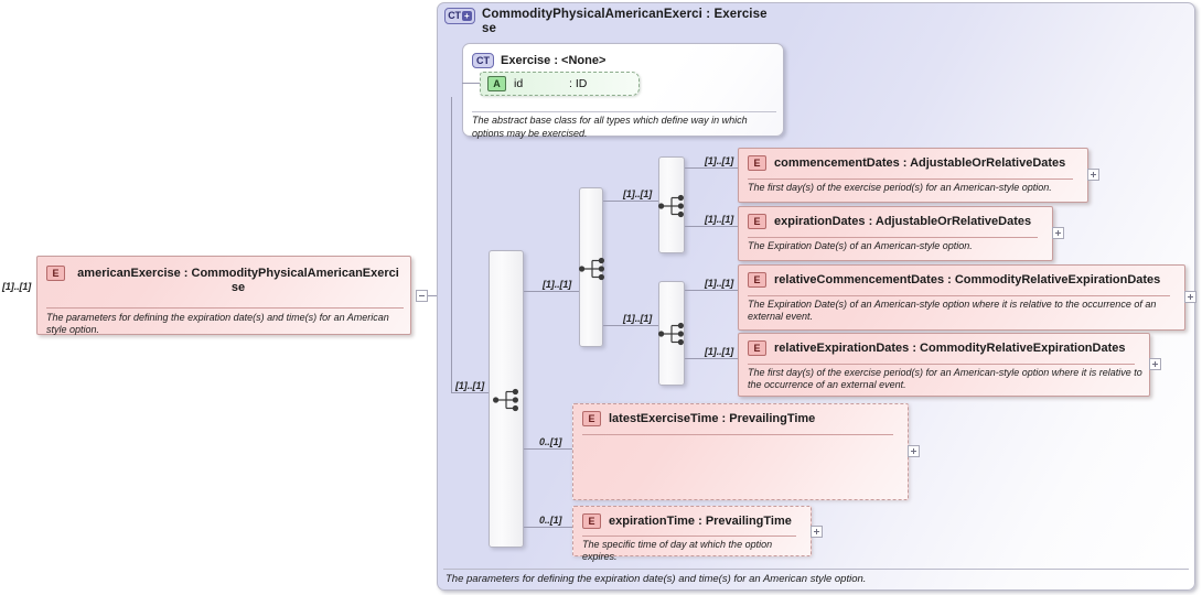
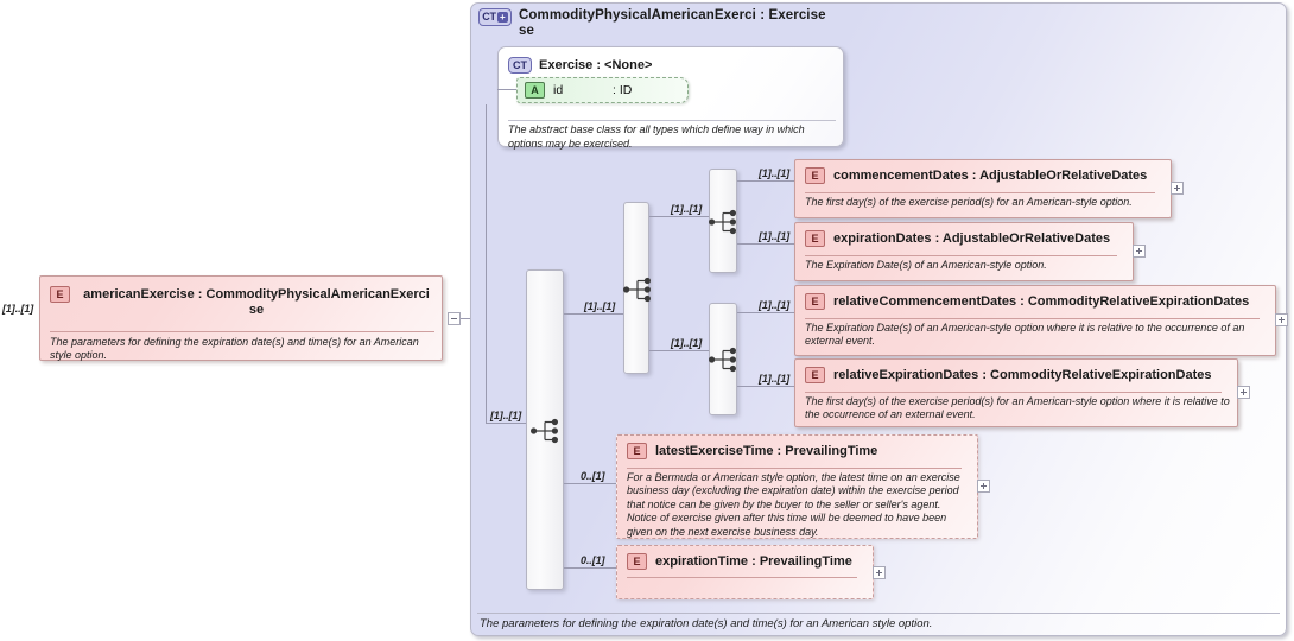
  [1]..[1]
  E
  americanExercise : CommodityPhysicalAmericanExerci se
  The parameters for defining the expiration date(s) and time(s) for an American style option.
  CT
  +
  CommodityPhysicalAmericanExerci : Exercise
  se
  The parameters for defining the expiration date(s) and time(s) for an American style option.
  CT
  Exercise : <None>
  The abstract base class for all types which define way in which options may be exercised.
  A
  id
  : ID
  [1]..[1]
  [1]..[1]
  0..[1]
  0..[1]
  [1]..[1]
  [1]..[1]
  [1]..[1]
  [1]..[1]
  [1]..[1]
  [1]..[1]
  E
  commencementDates : AdjustableOrRelativeDates
  The first day(s) of the exercise period(s) for an American-style option.
  E
  expirationDates : AdjustableOrRelativeDates
  The Expiration Date(s) of an American-style option.
  E
  relativeCommencementDates : CommodityRelativeExpirationDates
  The Expiration Date(s) of an American-style option where it is relative to the occurrence of an external event.
  E
  relativeExpirationDates : CommodityRelativeExpirationDates
  The first day(s) of the exercise period(s) for an American-style option where it is relative to the occurrence of an external event.
  E
  latestExerciseTime : PrevailingTime
+ For a Bermuda or American style option, the latest time on an exercise business day (excluding the expiration date) within the exercise period that notice can be given by the buyer to the seller or seller's agent. Notice of exercise given after this time will be deemed to have been given on the next exercise business day.
  E
  expirationTime : PrevailingTime
- The specific time of day at which the option expires.
